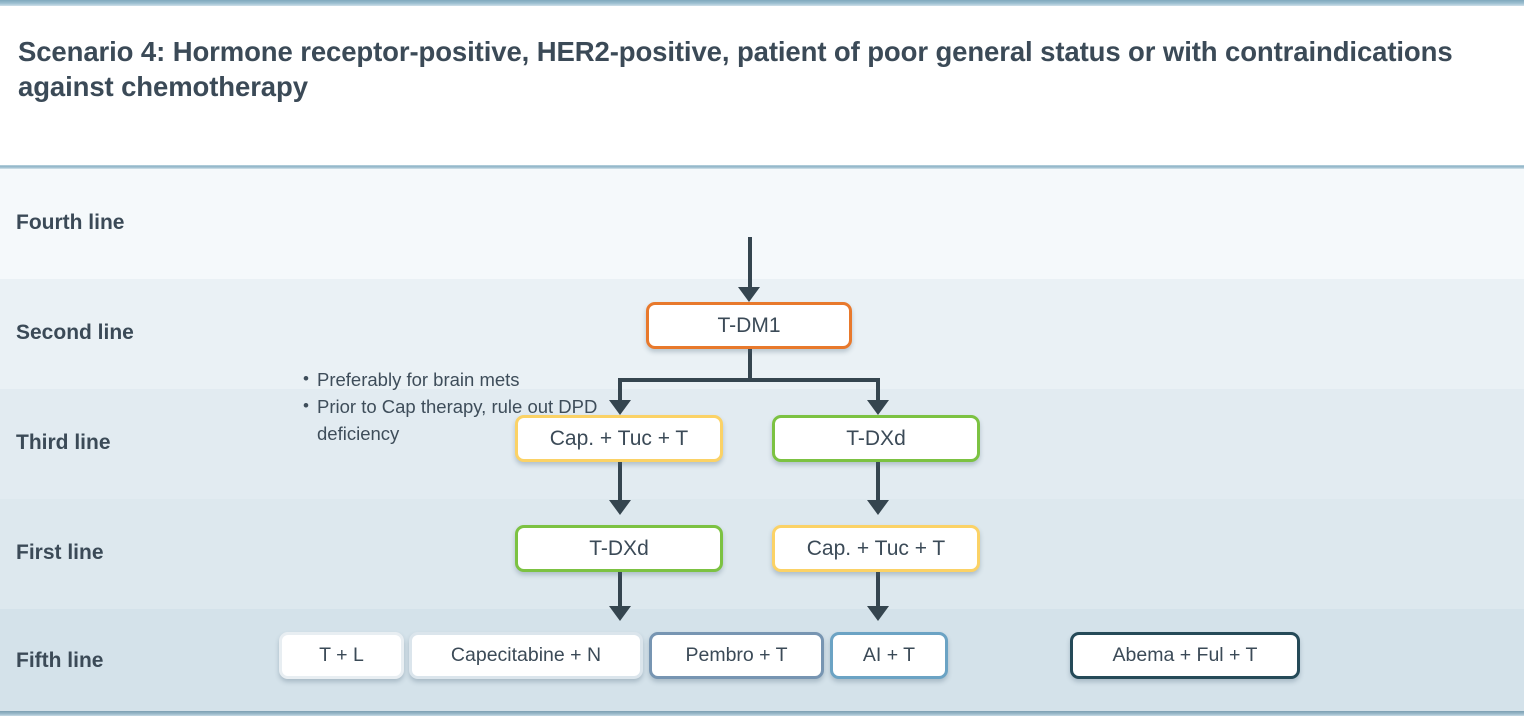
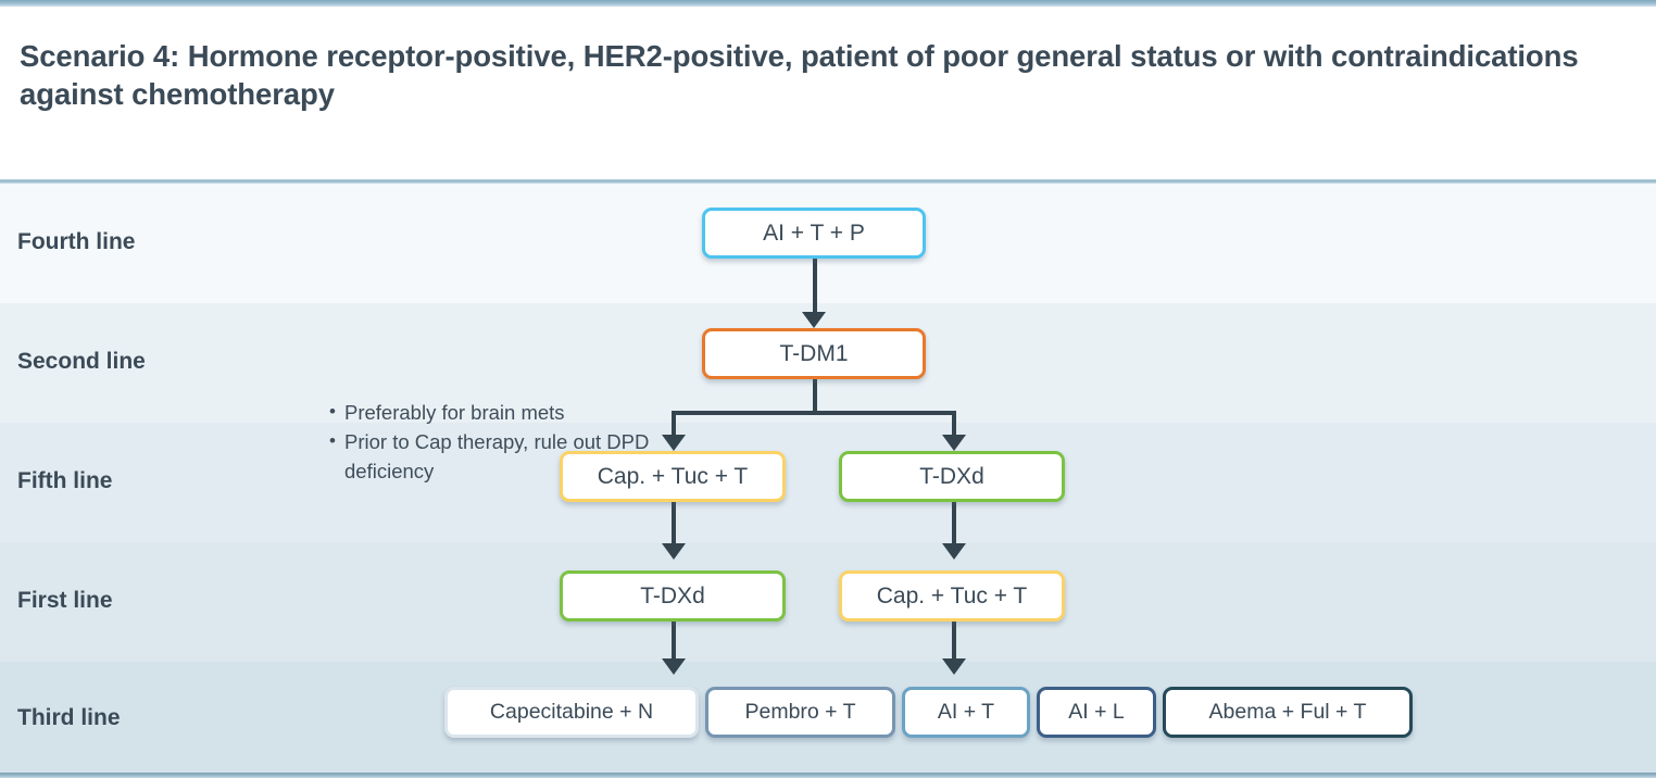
  Scenario 4: Hormone receptor-positive, HER2-positive, patient of poor general status or with contraindications against chemotherapy
  Fourth line
  Second line
- Third line
+ Fifth line
  First line
- Fifth line
+ Third line
  •
  Preferably for brain mets
  •
  Prior to Cap therapy, rule out DPD deficiency
+ AI + T + P
  T-DM1
  Cap. + Tuc + T
  T-DXd
  T-DXd
  Cap. + Tuc + T
- T + L
  Capecitabine + N
  Pembro + T
  AI + T
+ AI + L
  Abema + Ful + T
